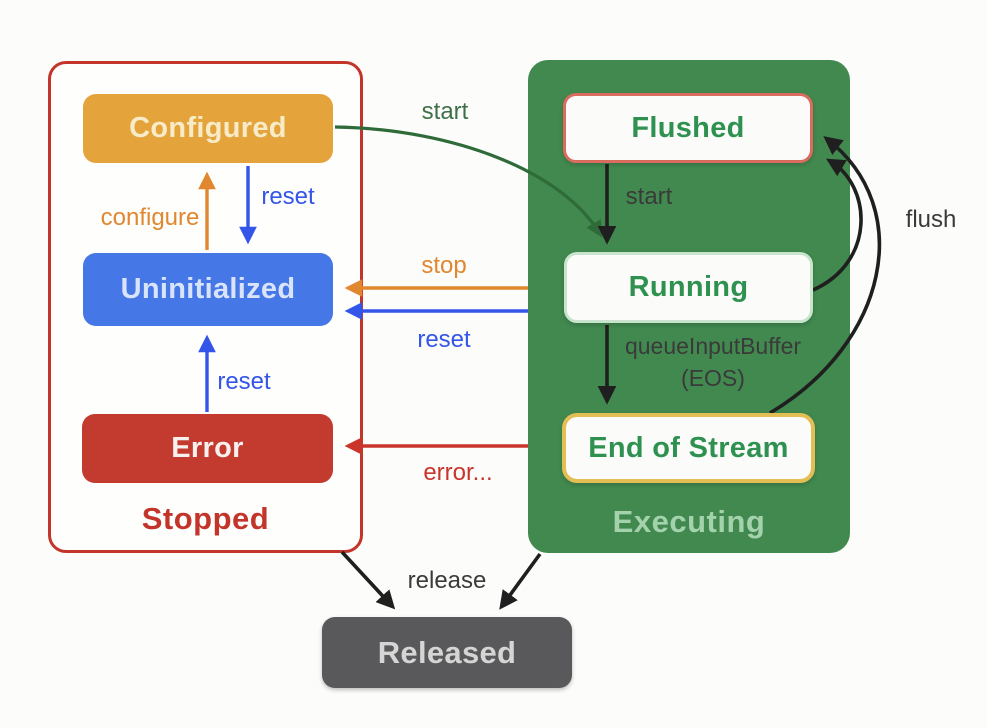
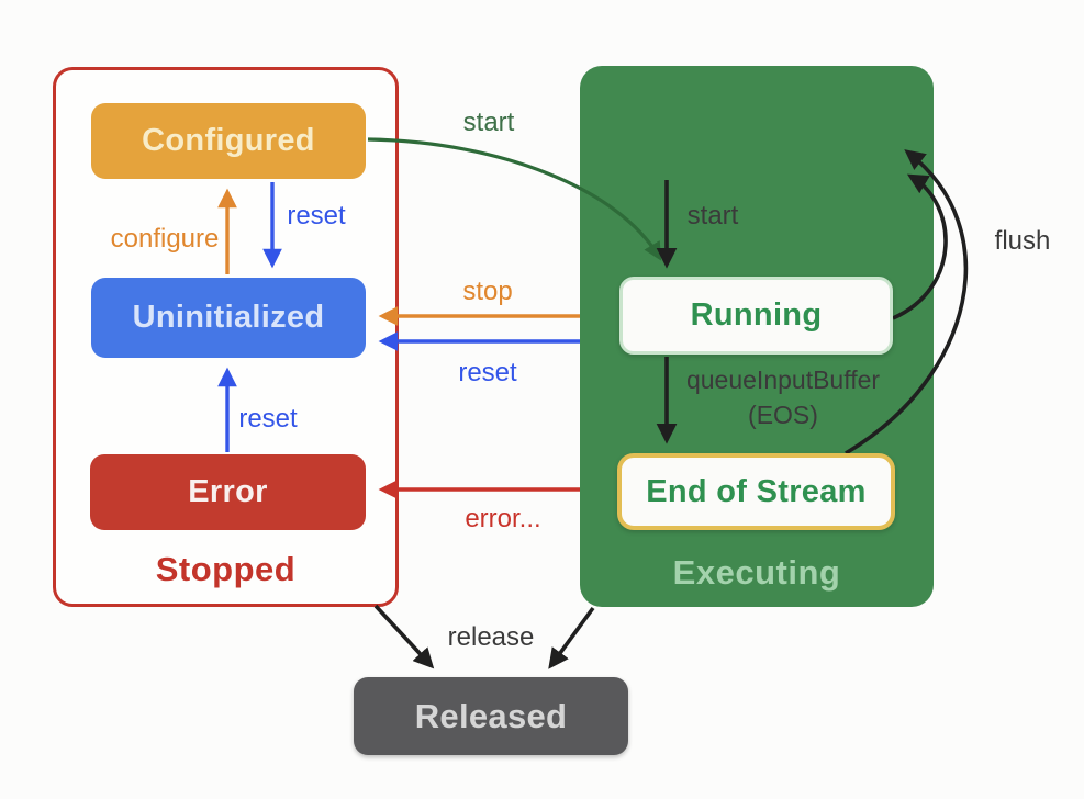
  Stopped
  Executing
  Configured
  Uninitialized
  Error
- Flushed
  Running
  End of Stream
  Released
  configure
  reset
  start
  stop
  reset
  reset
  error...
  start
  queueInputBuffer
  (EOS)
  flush
  release
